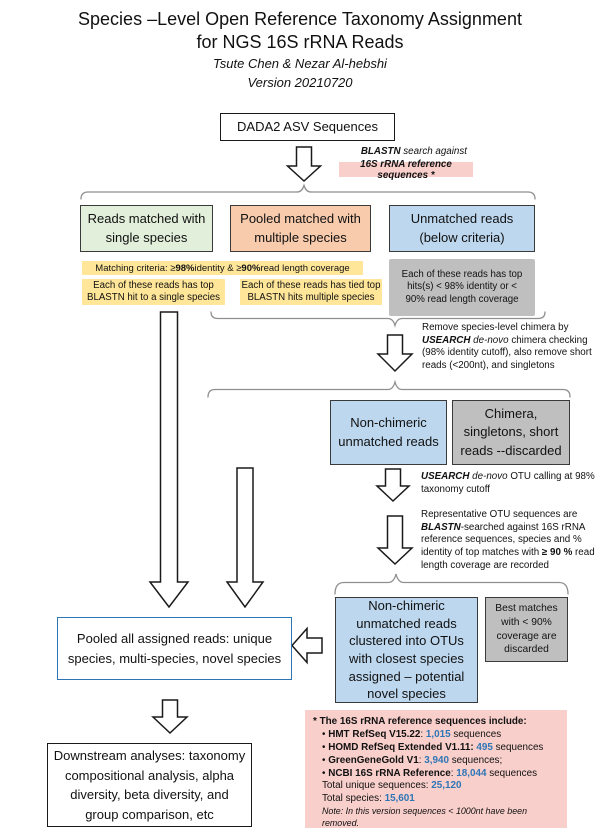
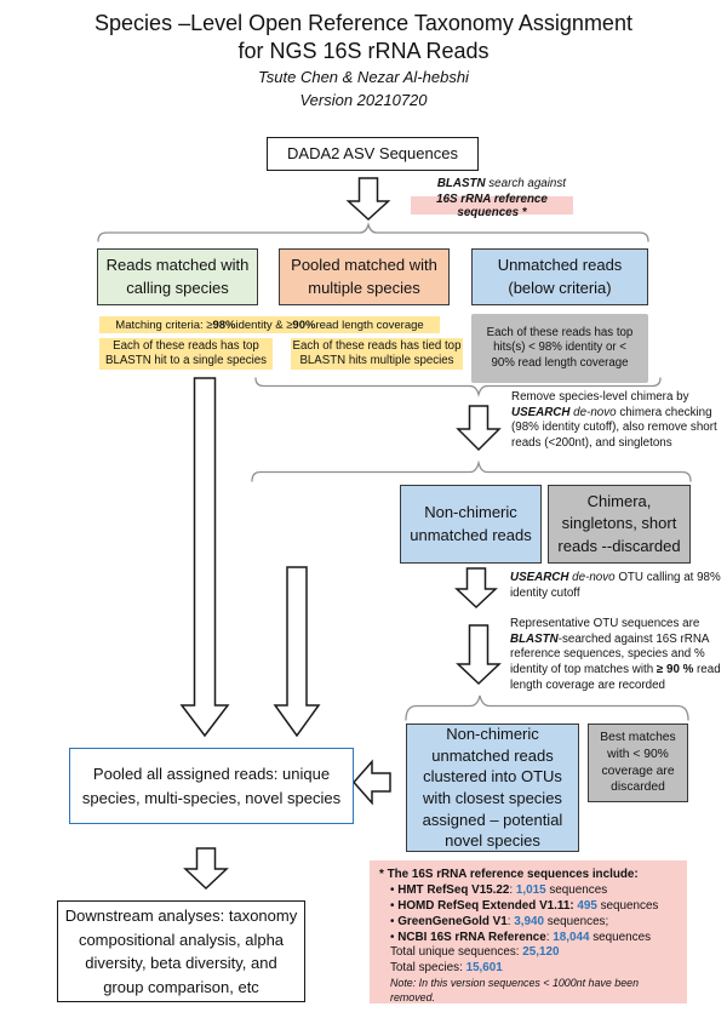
  Species –Level Open Reference Taxonomy Assignment
  for NGS 16S rRNA Reads
  Tsute Chen & Nezar Al-hebshi
  Version 20210720
  DADA2 ASV Sequences
  BLASTN search against
  16S rRNA reference sequences *
- Reads matched with single species
+ Reads matched with calling species
  Pooled matched with multiple species
  Unmatched reads (below criteria)
  Matching criteria: ≥
  98%
  identity & ≥
  90%
  read length coverage
  Each of these reads has top BLASTN hit to a single species
  Each of these reads has tied top BLASTN hits multiple species
  Each of these reads has top hits(s) < 98% identity or < 90% read length coverage
  Remove species-level chimera by USEARCH de-novo chimera checking (98% identity cutoff), also remove short reads (<200nt), and singletons
  Non-chimeric unmatched reads
  Chimera, singletons, short reads --discarded
- USEARCH de-novo OTU calling at 98% taxonomy cutoff
+ USEARCH de-novo OTU calling at 98% identity cutoff
  Representative OTU sequences are BLASTN-searched against 16S rRNA reference sequences, species and % identity of top matches with ≥ 90 % read length coverage are recorded
  Non-chimeric unmatched reads clustered into OTUs with closest species assigned – potential novel species
  Best matches with < 90% coverage are discarded
  Pooled all assigned reads: unique species, multi-species, novel species
  Downstream analyses: taxonomy compositional analysis, alpha diversity, beta diversity, and group comparison, etc
  * The 16S rRNA reference sequences include:
  • HMT RefSeq V15.22: 1,015 sequences
  • HOMD RefSeq Extended V1.11: 495 sequences
  • GreenGeneGold V1: 3,940 sequences;
  • NCBI 16S rRNA Reference: 18,044 sequences
  Total unique sequences: 25,120
  Total species: 15,601
  Note: In this version sequences < 1000nt have been removed.
